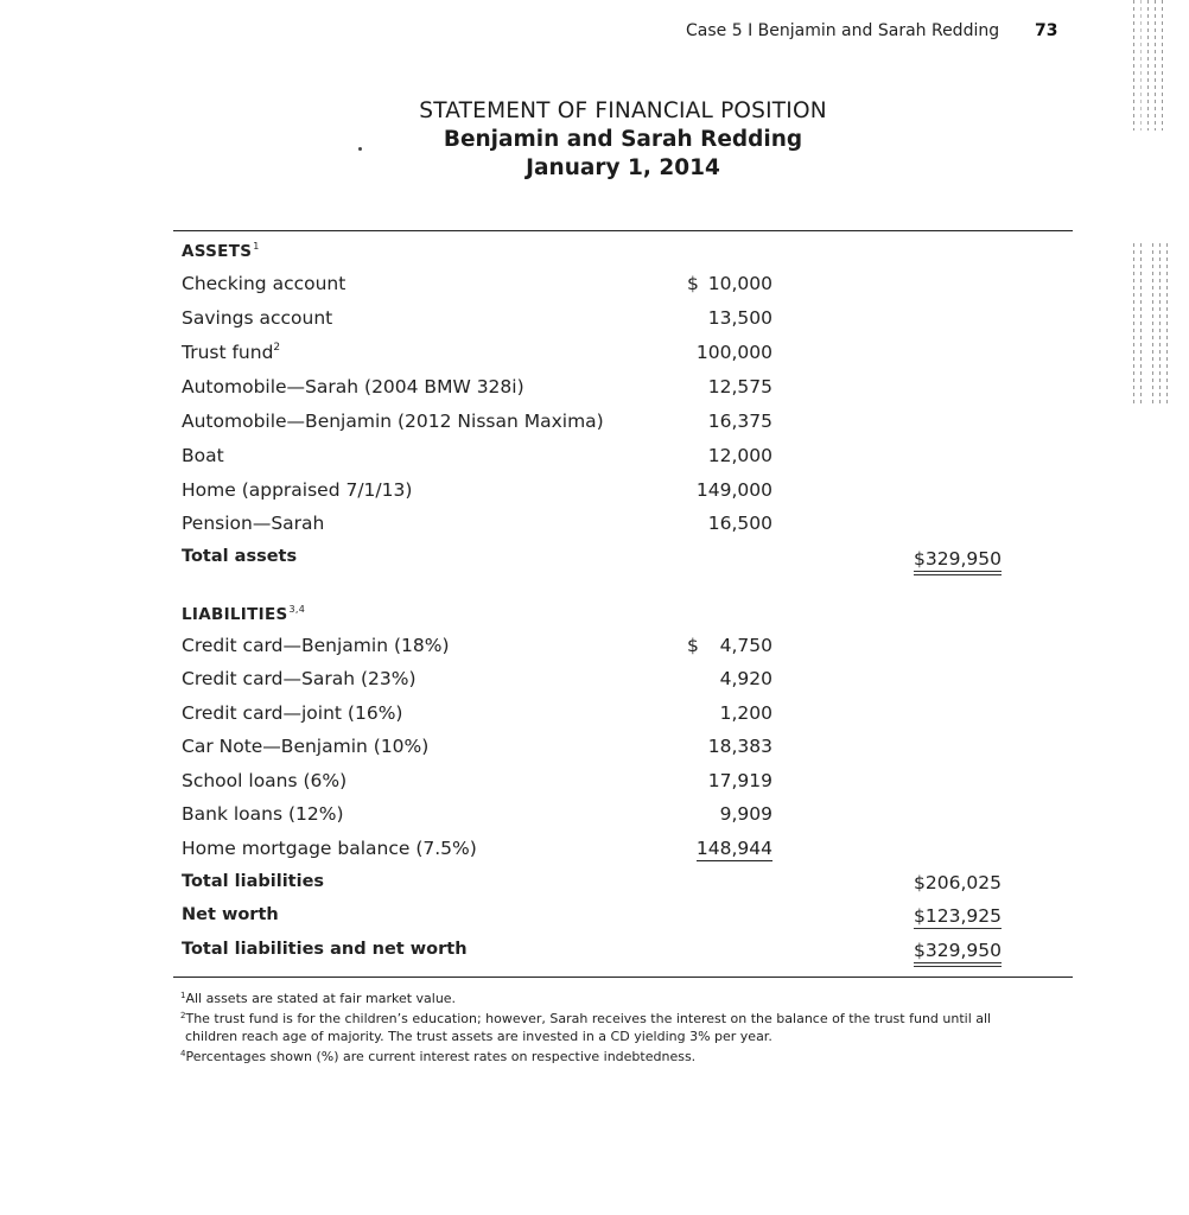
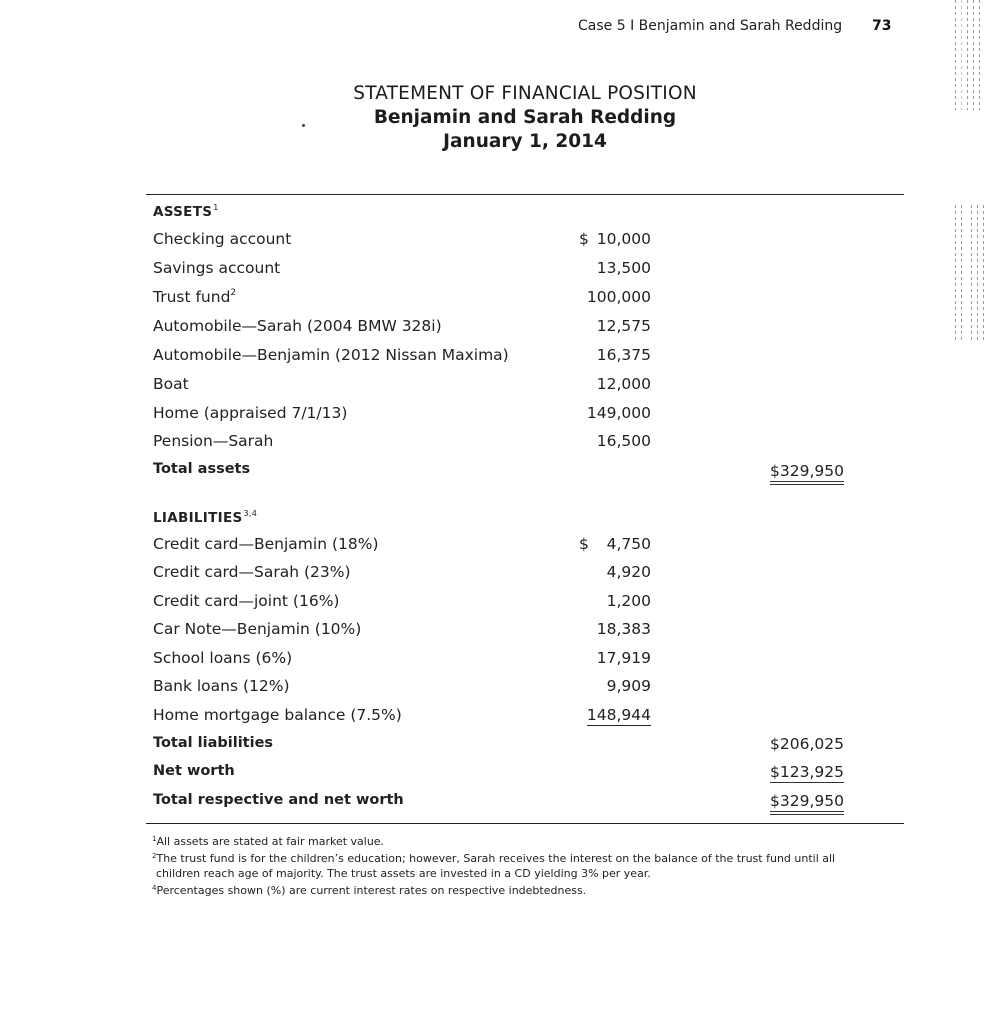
  Case 5 I Benjamin and Sarah Redding
  73
  STATEMENT OF FINANCIAL POSITION
  Benjamin and Sarah Redding
  January 1, 2014
  ASSETS1
  Checking account
  $
  10,000
  Savings account
  13,500
  Trust fund2
  100,000
  Automobile—Sarah (2004 BMW 328i)
  12,575
  Automobile—Benjamin (2012 Nissan Maxima)
  16,375
  Boat
  12,000
  Home (appraised 7/1/13)
  149,000
  Pension—Sarah
  16,500
  Total assets
  $329,950
  LIABILITIES3,4
  Credit card—Benjamin (18%)
  $
  4,750
  Credit card—Sarah (23%)
  4,920
  Credit card—joint (16%)
  1,200
  Car Note—Benjamin (10%)
  18,383
  School loans (6%)
  17,919
  Bank loans (12%)
  9,909
  Home mortgage balance (7.5%)
  148,944
  Total liabilities
  $206,025
  Net worth
  $123,925
- Total liabilities and net worth
+ Total respective and net worth
  $329,950
  1All assets are stated at fair market value.
  2The trust fund is for the children’s education; however, Sarah receives the interest on the balance of the trust fund until all
  children reach age of majority. The trust assets are invested in a CD yielding 3% per year.
  4Percentages shown (%) are current interest rates on respective indebtedness.
